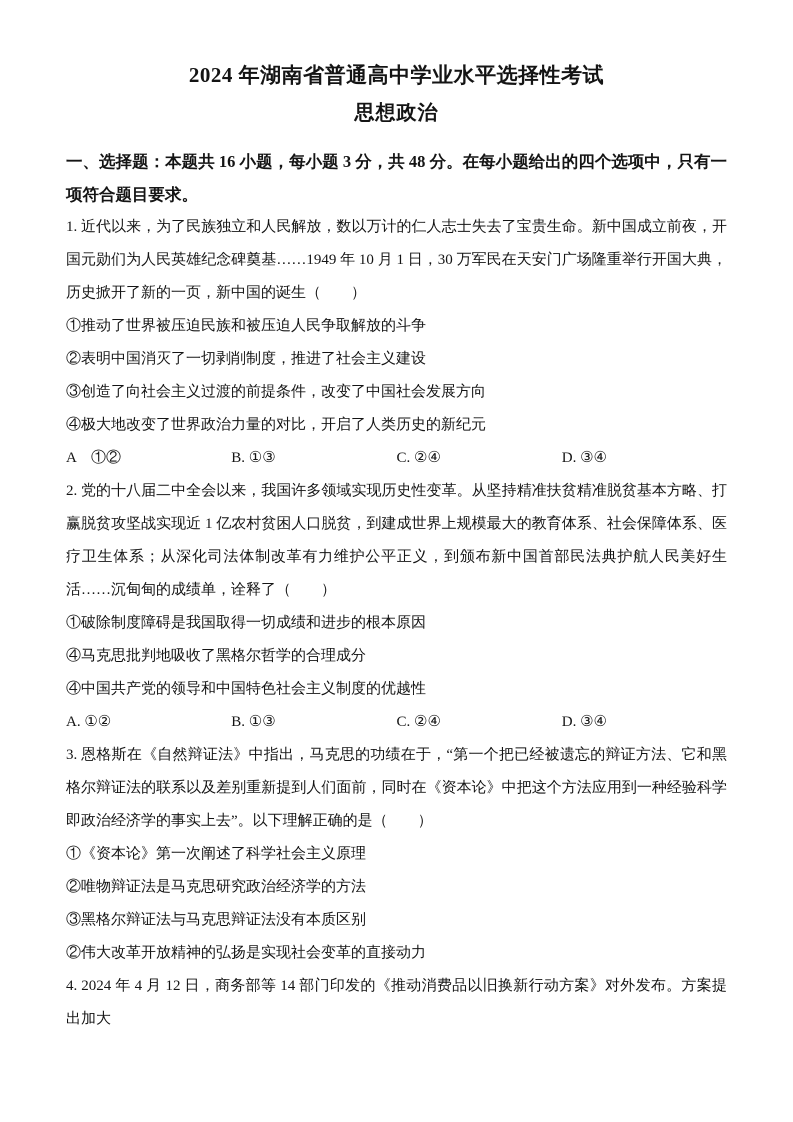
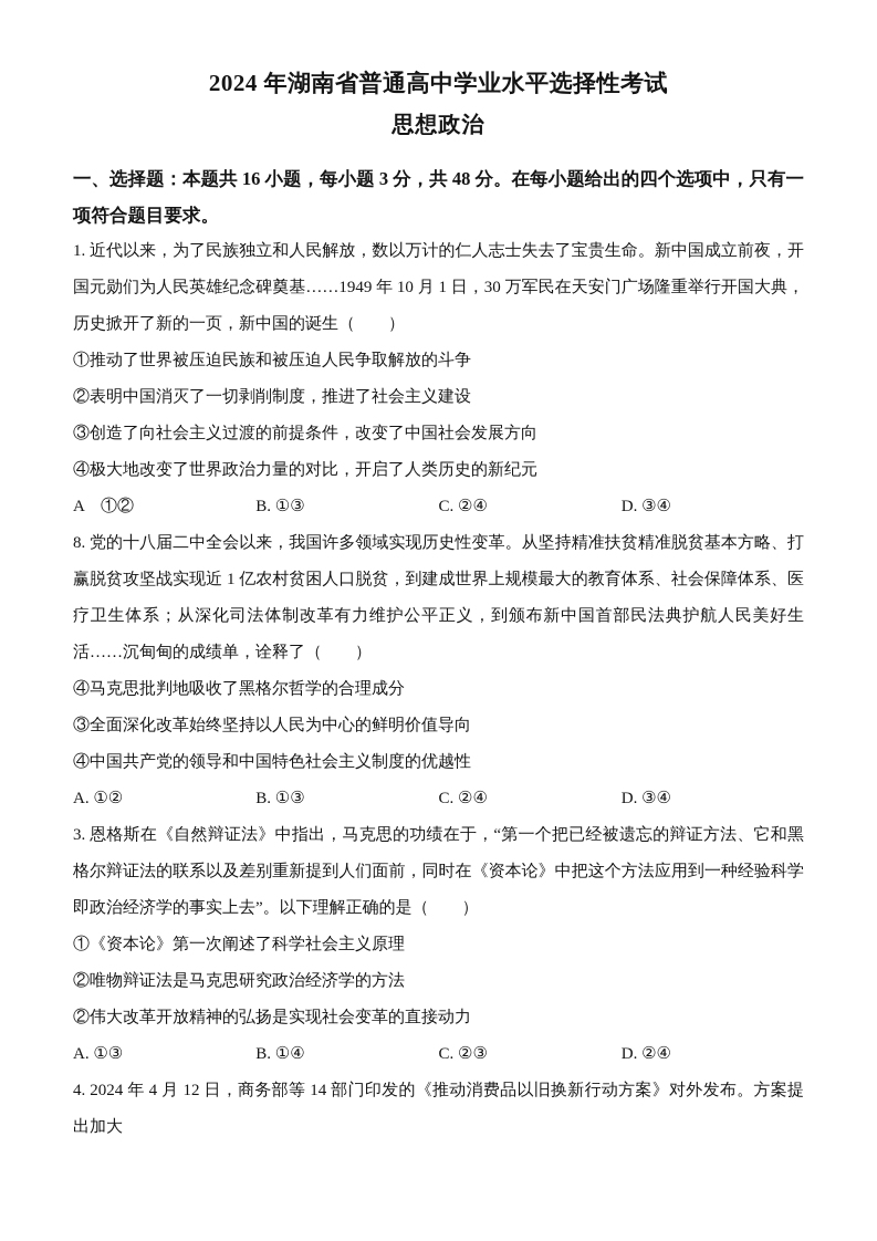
  2024 年湖南省普通高中学业水平选择性考试
  思想政治
  一、选择题：本题共 16 小题，每小题 3 分，共 48 分。在每小题给出的四个选项中，只有一项符合题目要求。
  1. 近代以来，为了民族独立和人民解放，数以万计的仁人志士失去了宝贵生命。新中国成立前夜，开国元勋们为人民英雄纪念碑奠基……1949 年 10 月 1 日，30 万军民在天安门广场隆重举行开国大典，历史掀开了新的一页，新中国的诞生（ ）
  ①推动了世界被压迫民族和被压迫人民争取解放的斗争
  ②表明中国消灭了一切剥削制度，推进了社会主义建设
  ③创造了向社会主义过渡的前提条件，改变了中国社会发展方向
  ④极大地改变了世界政治力量的对比，开启了人类历史的新纪元
  A ①②
  B. ①③
  C. ②④
  D. ③④
- 2. 党的十八届二中全会以来，我国许多领域实现历史性变革。从坚持精准扶贫精准脱贫基本方略、打赢脱贫攻坚战实现近 1 亿农村贫困人口脱贫，到建成世界上规模最大的教育体系、社会保障体系、医疗卫生体系；从深化司法体制改革有力维护公平正义，到颁布新中国首部民法典护航人民美好生活……沉甸甸的成绩单，诠释了（ ）
+ 8. 党的十八届二中全会以来，我国许多领域实现历史性变革。从坚持精准扶贫精准脱贫基本方略、打赢脱贫攻坚战实现近 1 亿农村贫困人口脱贫，到建成世界上规模最大的教育体系、社会保障体系、医疗卫生体系；从深化司法体制改革有力维护公平正义，到颁布新中国首部民法典护航人民美好生活……沉甸甸的成绩单，诠释了（ ）
- ①破除制度障碍是我国取得一切成绩和进步的根本原因
  ④马克思批判地吸收了黑格尔哲学的合理成分
+ ③全面深化改革始终坚持以人民为中心的鲜明价值导向
  ④中国共产党的领导和中国特色社会主义制度的优越性
  A. ①②
  B. ①③
  C. ②④
  D. ③④
  3. 恩格斯在《自然辩证法》中指出，马克思的功绩在于，“第一个把已经被遗忘的辩证方法、它和黑格尔辩证法的联系以及差别重新提到人们面前，同时在《资本论》中把这个方法应用到一种经验科学即政治经济学的事实上去”。以下理解正确的是（ ）
  ①《资本论》第一次阐述了科学社会主义原理
  ②唯物辩证法是马克思研究政治经济学的方法
- ③黑格尔辩证法与马克思辩证法没有本质区别
  ②伟大改革开放精神的弘扬是实现社会变革的直接动力
+ A. ①③
+ B. ①④
+ C. ②③
+ D. ②④
  4. 2024 年 4 月 12 日，商务部等 14 部门印发的《推动消费品以旧换新行动方案》对外发布。方案提出加大
